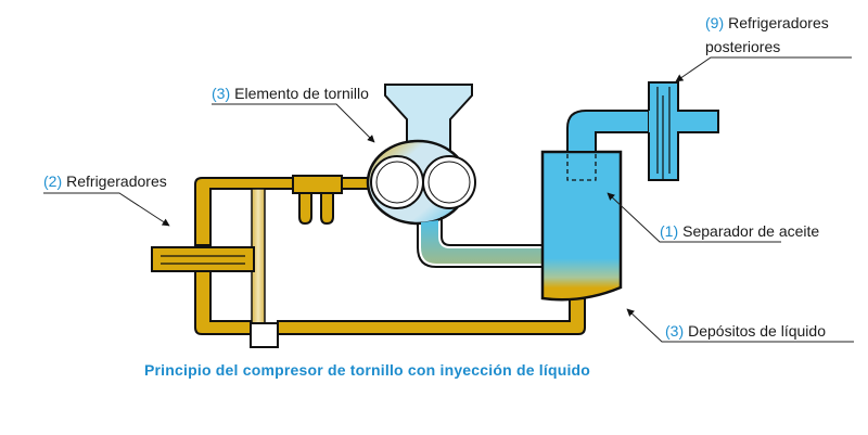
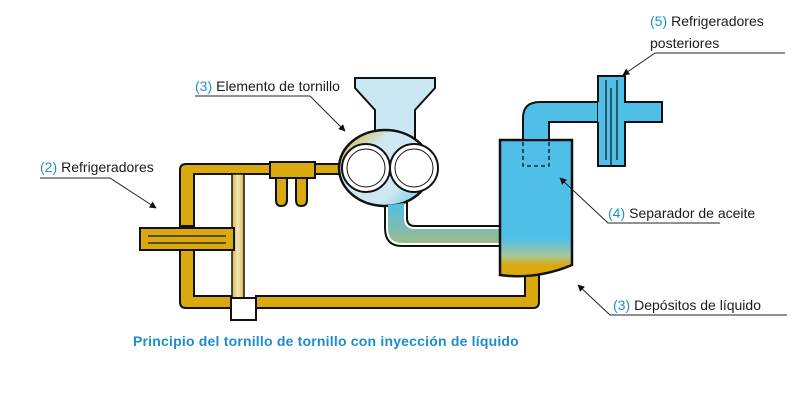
- (9) Refrigeradores
+ (5) Refrigeradores
  posteriores
  (3) Elemento de tornillo
  (2) Refrigeradores
- (1) Separador de aceite
+ (4) Separador de aceite
  (3) Depósitos de líquido
- Principio del compresor de tornillo con inyección de líquido
+ Principio del tornillo de tornillo con inyección de líquido
